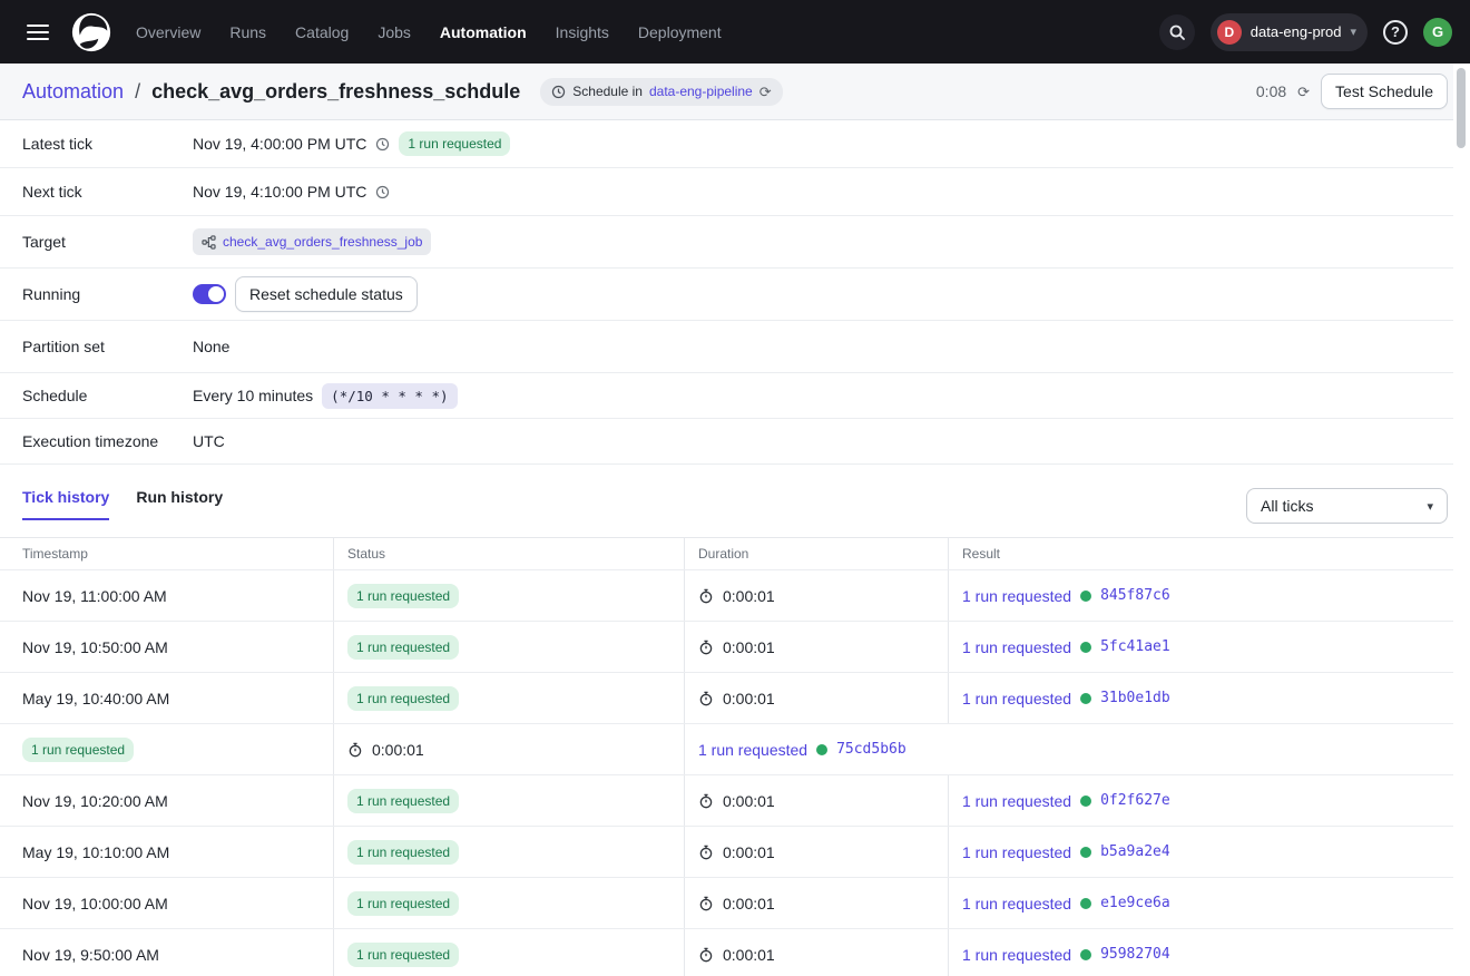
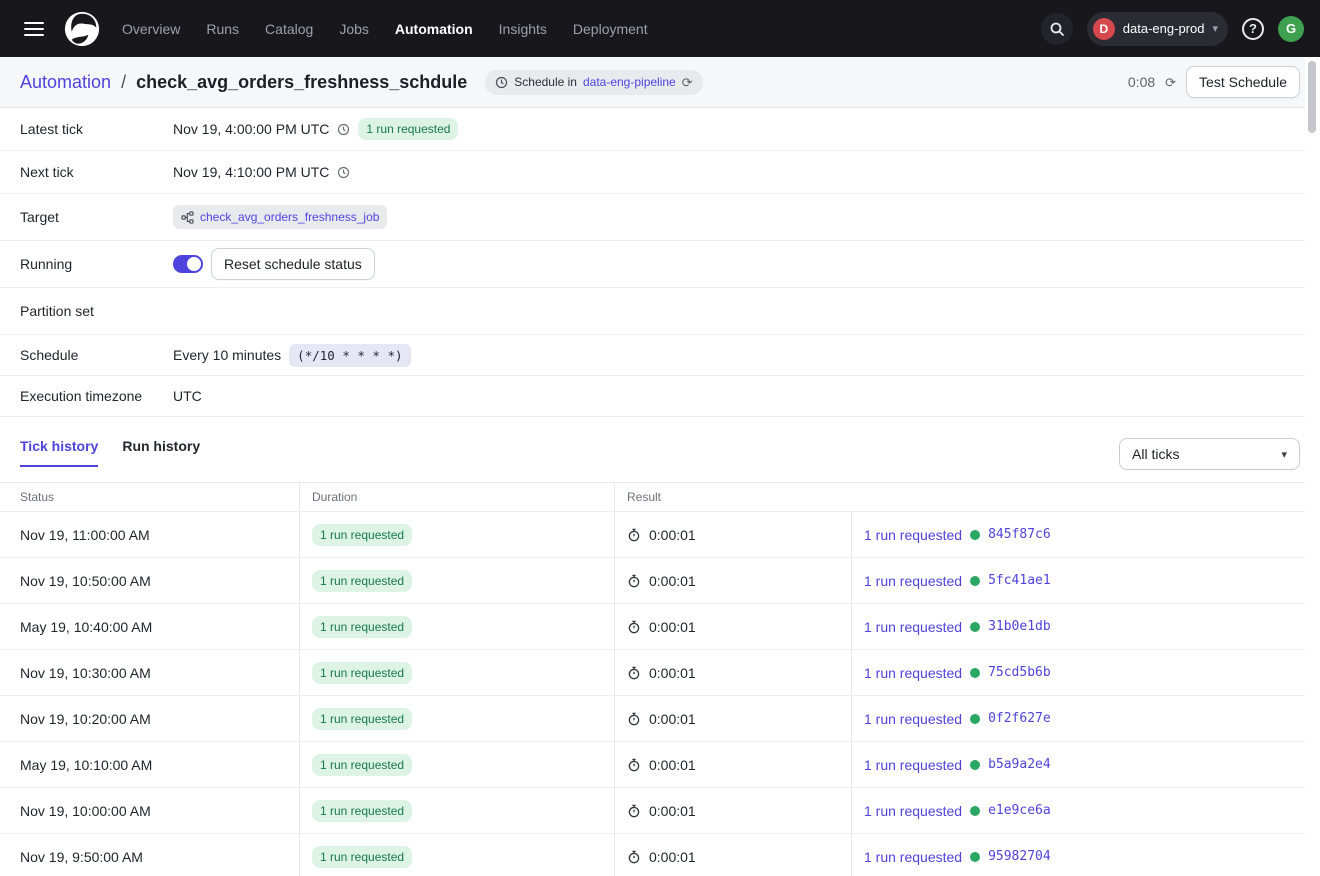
  Overview
  Runs
  Catalog
  Jobs
  Automation
  Insights
  Deployment
  D
  data-eng-prod
  ▾
  ?
  G
  Automation
  /
  check_avg_orders_freshness_schdule
  Schedule in
  data-eng-pipeline
  ⟳
  0:08
  ⟳
  Test Schedule
  Latest tick
  Nov 19, 4:00:00 PM UTC
  1 run requested
  Next tick
  Nov 19, 4:10:00 PM UTC
  Target
  check_avg_orders_freshness_job
  Running
  Reset schedule status
  Partition set
- None
  Schedule
  Every 10 minutes
  (*/10 * * * *)
  Execution timezone
  UTC
  Tick history
  Run history
  All ticks
  ▾
- Timestamp
  Status
  Duration
  Result
  Nov 19, 11:00:00 AM
  1 run requested
  0:00:01
  1 run requested
  845f87c6
  Nov 19, 10:50:00 AM
  1 run requested
  0:00:01
  1 run requested
  5fc41ae1
  May 19, 10:40:00 AM
  1 run requested
  0:00:01
  1 run requested
  31b0e1db
+ Nov 19, 10:30:00 AM
  1 run requested
  0:00:01
  1 run requested
  75cd5b6b
  Nov 19, 10:20:00 AM
  1 run requested
  0:00:01
  1 run requested
  0f2f627e
  May 19, 10:10:00 AM
  1 run requested
  0:00:01
  1 run requested
  b5a9a2e4
  Nov 19, 10:00:00 AM
  1 run requested
  0:00:01
  1 run requested
  e1e9ce6a
  Nov 19, 9:50:00 AM
  1 run requested
  0:00:01
  1 run requested
  95982704
